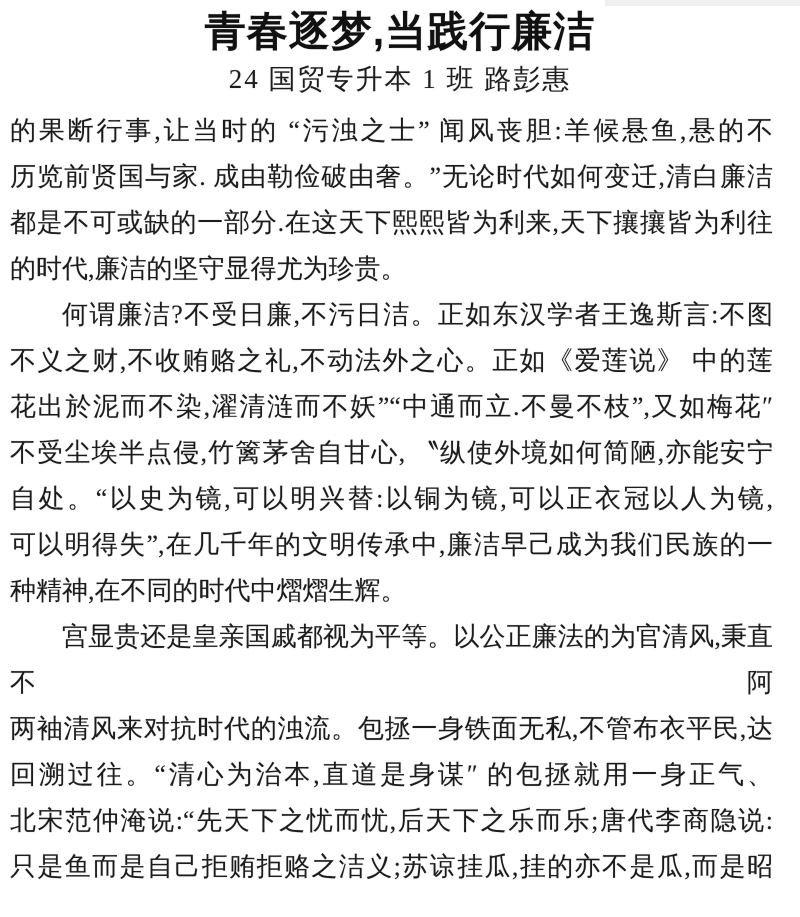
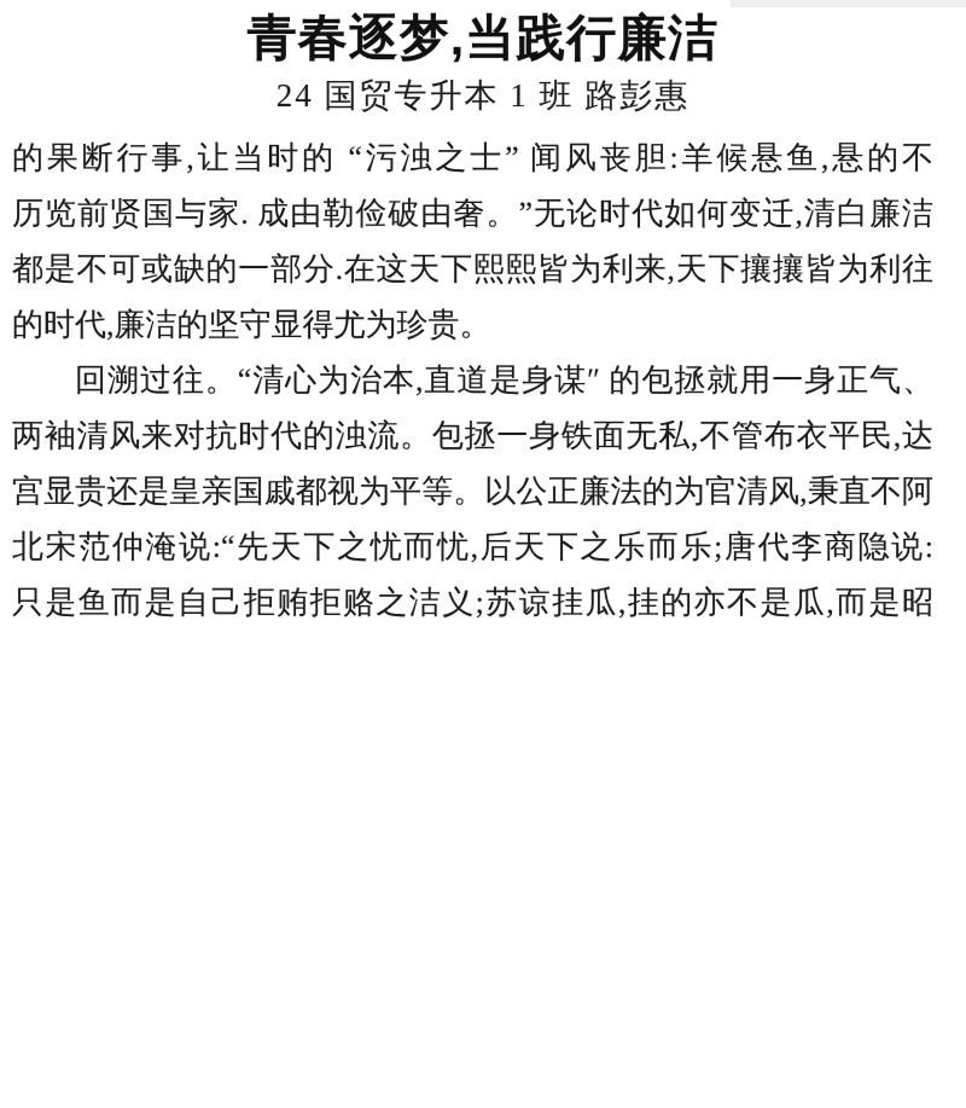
  青春逐梦,当践行廉洁
  24 国贸专升本 1 班 路彭惠
  的果断行事,让当时的 “污浊之士” 闻风丧胆:羊候悬鱼,悬的不
  历览前贤国与家. 成由勒俭破由奢。”无论时代如何变迁,清白廉洁
  都是不可或缺的一部分.在这天下熙熙皆为利来,天下攘攘皆为利往
  的时代,廉洁的坚守显得尤为珍贵。
- 何谓廉洁?不受日廉,不污日洁。正如东汉学者王逸斯言:不图
- 不义之财,不收贿赂之礼,不动法外之心。正如《爱莲说》 中的莲
- 花出於泥而不染,濯清涟而不妖”“中通而立.不曼不枝”,又如梅花″
- 不受尘埃半点侵,竹篱茅舍自甘心, 〝纵使外境如何简陋,亦能安宁
- 自处。“以史为镜,可以明兴替:以铜为镜,可以正衣冠以人为镜,
- 可以明得失”,在几千年的文明传承中,廉洁早己成为我们民族的一
- 种精神,在不同的时代中熠熠生辉。
- 宫显贵还是皇亲国戚都视为平等。以公正廉法的为官清风,秉直不阿
+ 回溯过往。“清心为治本,直道是身谋″ 的包拯就用一身正气、
  两袖清风来对抗时代的浊流。包拯一身铁面无私,不管布衣平民,达
- 回溯过往。“清心为治本,直道是身谋″ 的包拯就用一身正气、
+ 宫显贵还是皇亲国戚都视为平等。以公正廉法的为官清风,秉直不阿
  北宋范仲淹说:“先天下之忧而忧,后天下之乐而乐;唐代李商隐说:
  只是鱼而是自己拒贿拒赂之洁义;苏谅挂瓜,挂的亦不是瓜,而是昭
